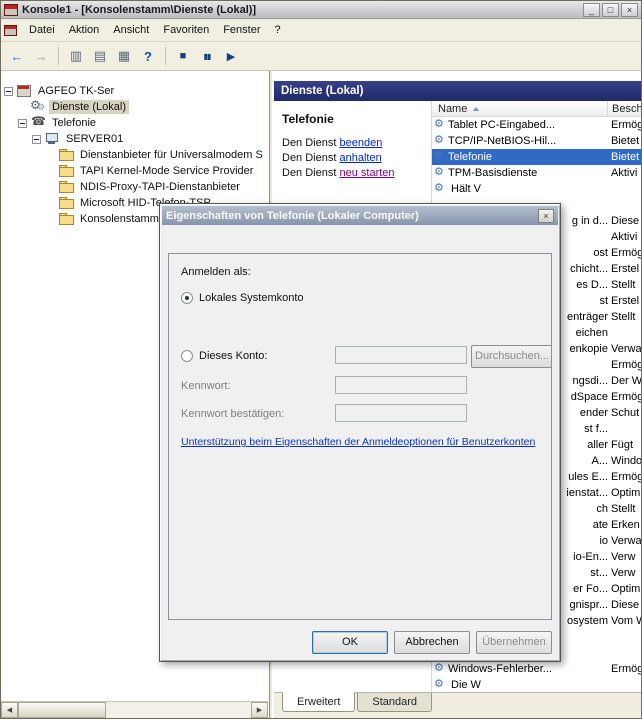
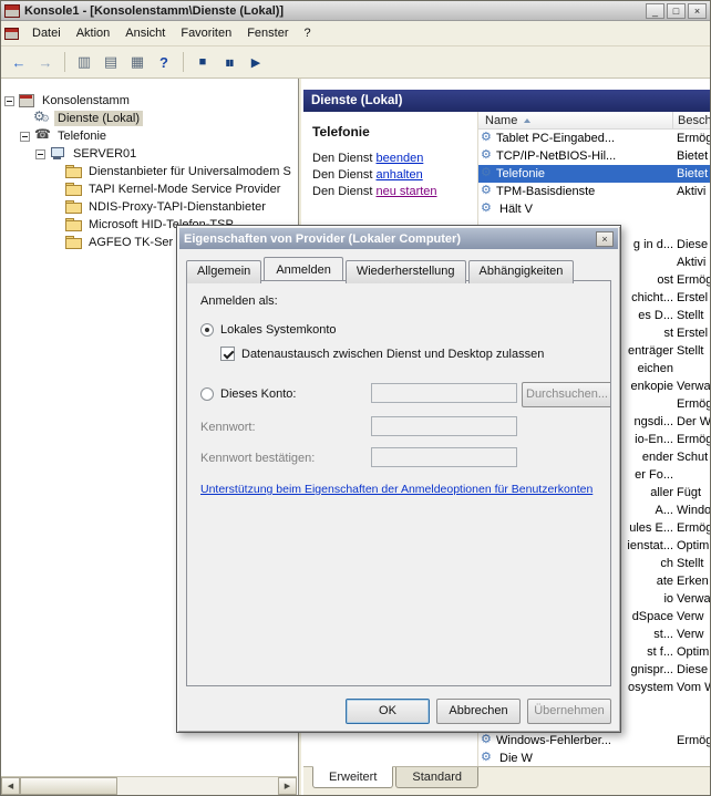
  Konsole1 - [Konsolenstamm\Dienste (Lokal)]
  _
  □
  ×
  Datei
  Aktion
  Ansicht
  Favoriten
  Fenster
  ?
  ←
  →
  ▥
  ▤
  ▦
  ?
  ■
  ▮▮
  ▶
- AGFEO TK-Ser
+ Konsolenstamm
  Dienste (Lokal)
  Telefonie
  SERVER01
  Dienstanbieter für Universalmodem S
  TAPI Kernel-Mode Service Provider
  NDIS-Proxy-TAPI-Dienstanbieter
- Konsolenstamm
+ AGFEO TK-Ser
  Dienste (Lokal)
  Telefonie
  Den Dienst beenden
  Den Dienst anhalten
  Den Dienst neu starten
  Name
  Tablet PC-Eingabed...
  Ermög
  TCP/IP-NetBIOS-Hil...
  Bietet
  Telefonie
  Bietet
  TPM-Basisdienste
  Aktivi
  Hält V
  g in d...
  Diese
  Aktivi
  ost
  Ermög
  chicht...
  Erstel
  es D...
  Stellt
  st
  Erstel
  enträger
  Stellt
  eichen
  enkopie
  Verwa
  Ermög
  ngsdi...
  Der W
- dSpace
+ io-En...
  Ermög
  ender
  Schut
- st f...
+ er Fo...
  aller
  Fügt
  A...
  Windo
  ules E...
  Ermög
  ienstat...
  Optim
  ch
  Stellt
  ate
  Erken
  io
  Verwa
- io-En...
+ dSpace
  Verw
  st...
  Verw
- er Fo...
+ st f...
  Optim
  gnispr...
  Diese
  osystem
  Vom
  Windows-Fehlerber...
  Ermög
  Die W
  Erweitert
  Standard
- Eigenschaften von Telefonie (Lokaler Computer)
+ Eigenschaften von Provider (Lokaler Computer)
  ×
+ Allgemein
+ Anmelden
+ Wiederherstellung
+ Abhängigkeiten
  Anmelden als:
  Lokales Systemkonto
+ Datenaustausch zwischen Dienst und Desktop zulassen
  Dieses Konto:
  Durchsuchen...
  Kennwort:
  Kennwort bestätigen:
  Unterstützung beim Eigenschaften der Anmeldeoptionen für Benutzerkonten
  OK
  Abbrechen
  Übernehmen
